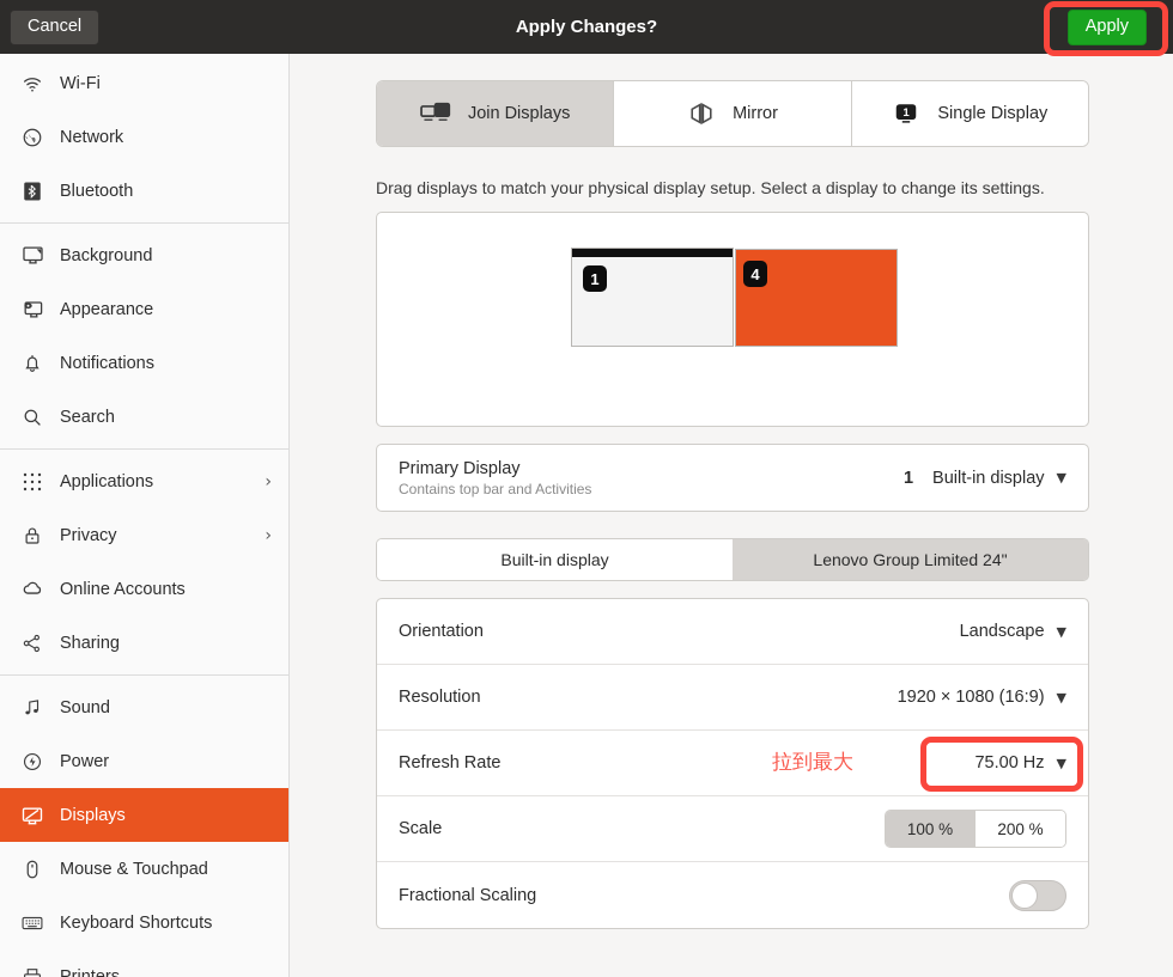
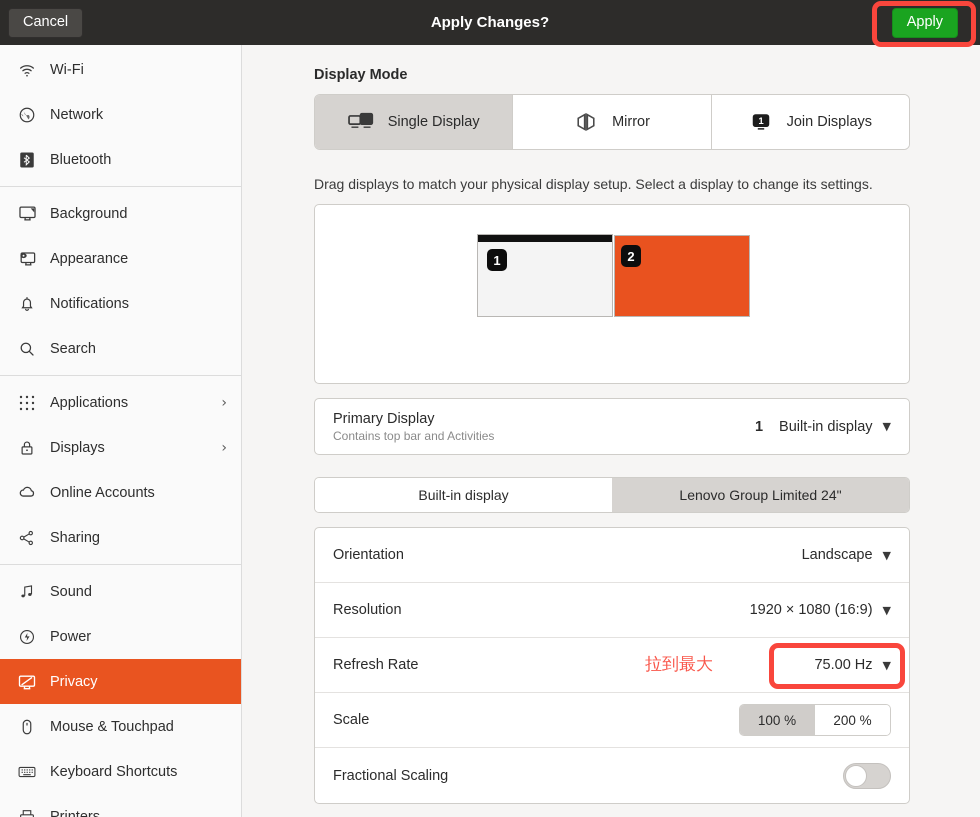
  Cancel
  Apply Changes?
  Apply
  Wi-Fi
  Network
  Bluetooth
  Background
  Appearance
  Notifications
  Search
  Applications
  ›
- Privacy
+ Displays
  ›
  Online Accounts
  Sharing
  Sound
  Power
- Displays
+ Privacy
  Mouse & Touchpad
  Keyboard Shortcuts
+ Display Mode
- Join Displays
+ Single Display
  Mirror
  1
- Single Display
+ Join Displays
  Drag displays to match your physical display setup. Select a display to change its settings.
  1
- 4
+ 2
  Primary Display
  Contains top bar and Activities
  1
  Built-in display
  ▼
  Built-in display
  Lenovo Group Limited 24"
  Orientation
  Landscape
  ▼
  Resolution
  1920 × 1080 (16:9)
  ▼
  Refresh Rate
  拉到最大
  75.00 Hz
  ▼
  Scale
  100 %
  200 %
  Fractional Scaling
